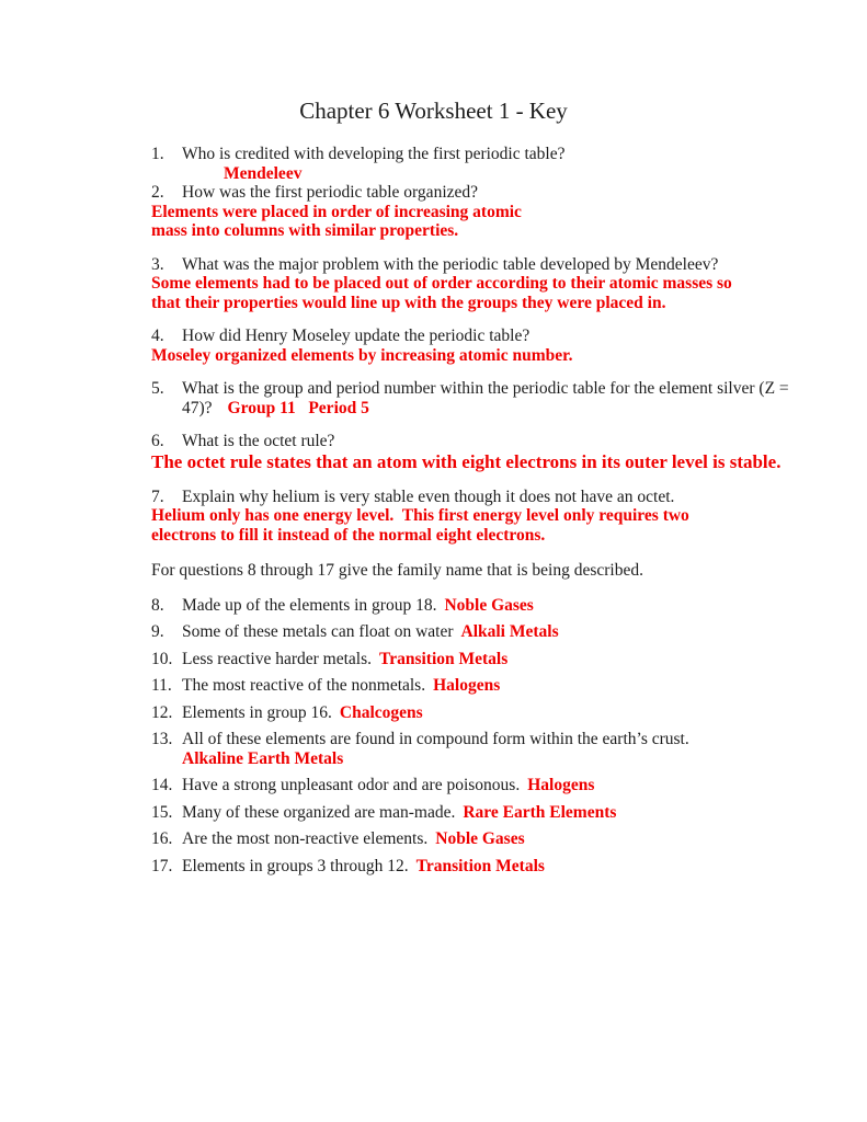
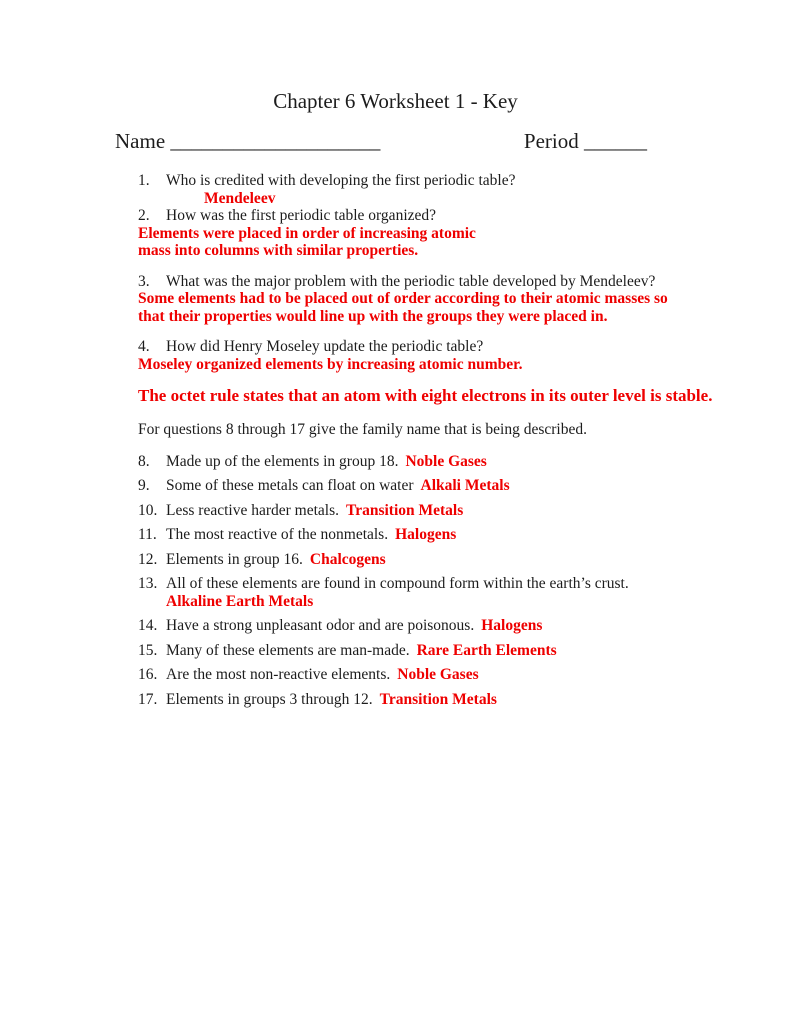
  Chapter 6 Worksheet 1 - Key
+ Name ____________________
+ Period ______
  1.
  Who is credited with developing the first periodic table?
  Mendeleev
  2.
  How was the first periodic table organized?
  Elements were placed in order of increasing atomic
  mass into columns with similar properties.
  3.
  What was the major problem with the periodic table developed by Mendeleev?
  Some elements had to be placed out of order according to their atomic masses so
  that their properties would line up with the groups they were placed in.
  4.
  How did Henry Moseley update the periodic table?
  Moseley organized elements by increasing atomic number.
- 5.
- What is the group and period number within the periodic table for the element silver (Z =
- 47)? Group 11 Period 5
- 6.
- What is the octet rule?
  The octet rule states that an atom with eight electrons in its outer level is stable.
- 7.
- Explain why helium is very stable even though it does not have an octet.
- Helium only has one energy level. This first energy level only requires two
- electrons to fill it instead of the normal eight electrons.
  For questions 8 through 17 give the family name that is being described.
  8.
  Made up of the elements in group 18. Noble Gases
  9.
  Some of these metals can float on water Alkali Metals
  10.
  Less reactive harder metals. Transition Metals
  11.
  The most reactive of the nonmetals. Halogens
  12.
  Elements in group 16. Chalcogens
  13.
  All of these elements are found in compound form within the earth’s crust.
  Alkaline Earth Metals
  14.
  Have a strong unpleasant odor and are poisonous. Halogens
  15.
- Many of these organized are man-made. Rare Earth Elements
+ Many of these elements are man-made. Rare Earth Elements
  16.
  Are the most non-reactive elements. Noble Gases
  17.
  Elements in groups 3 through 12. Transition Metals
